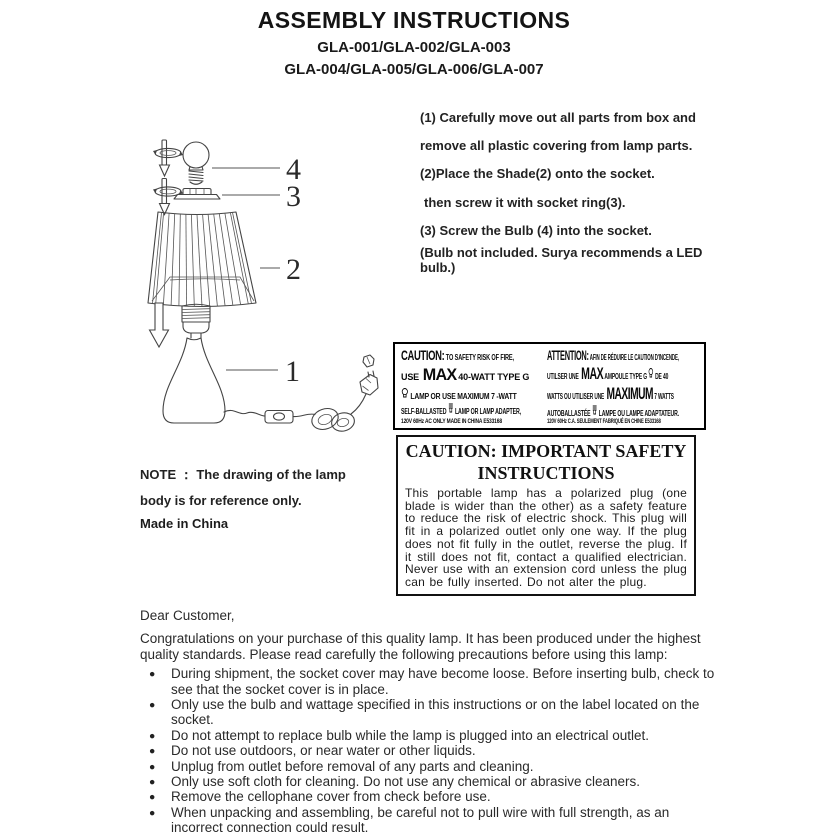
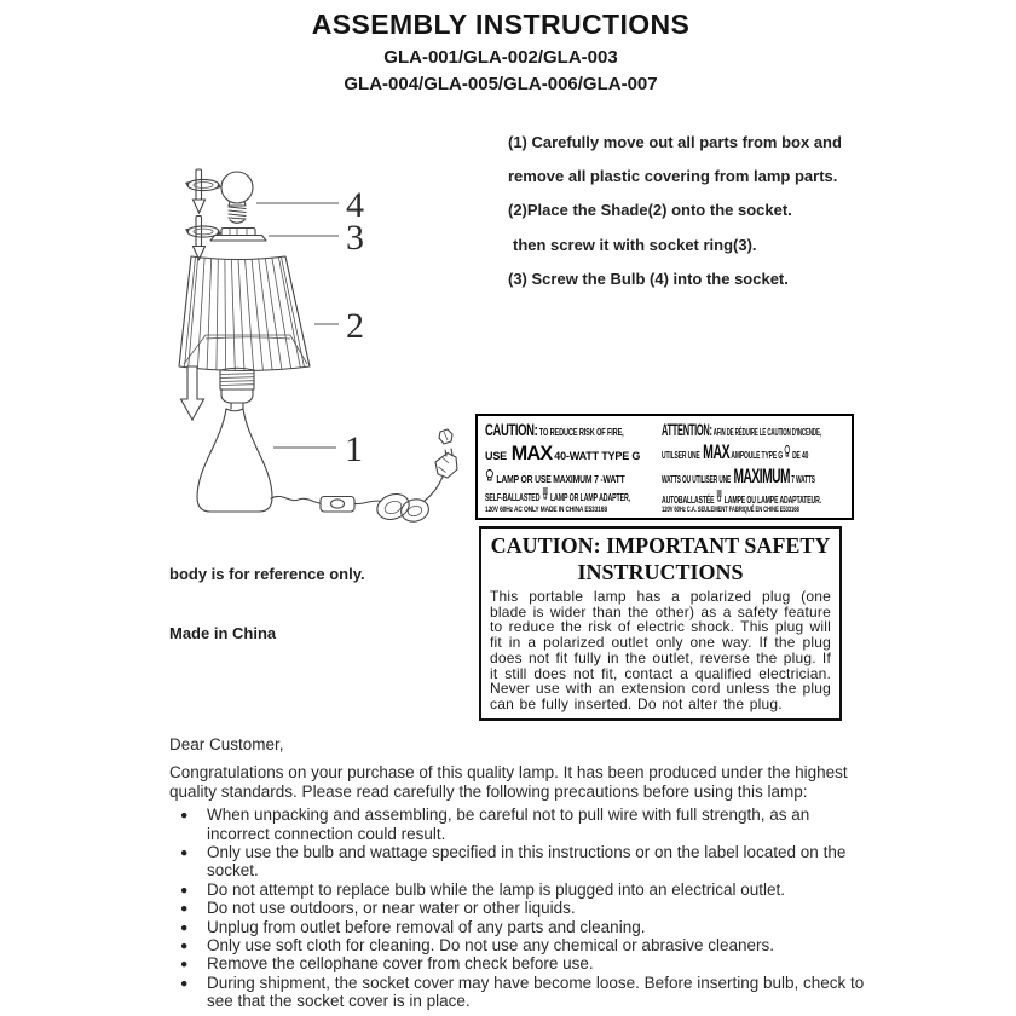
  ASSEMBLY INSTRUCTIONS
  GLA-001/GLA-002/GLA-003
  GLA-004/GLA-005/GLA-006/GLA-007
  4
  3
  2
  1
  (1) Carefully move out all parts from box and
  remove all plastic covering from lamp parts.
  (2)Place the Shade(2) onto the socket.
  then screw it with socket ring(3).
  (3) Screw the Bulb (4) into the socket.
- (Bulb not included. Surya recommends a LED bulb.)
  CAUTION:
- TO SAFETY RISK OF FIRE,
+ TO REDUCE RISK OF FIRE,
  USE
  MAX
  40-WATT TYPE G
  LAMP OR USE MAXIMUM 7 -WATT
  SELF-BALLASTED
  LAMP OR LAMP ADAPTER,
  ATTENTION:
  AFIN DE RÉDUIRE LE CAUTION D'INCENDE,
  UTILSER UNE
  MAX
  AMPOULE TYPE G
  DE 40
  WATTS OU UTILISER UNE
  MAXIMUM
  7 WATTS
  AUTOBALLASTÉE
  LAMPE OU LAMPE ADAPTATEUR.
  CAUTION: IMPORTANT SAFETY
  INSTRUCTIONS
  This portable lamp has a polarized plug (one blade is wider than the other) as a safety feature to reduce the risk of electric shock. This plug will fit in a polarized outlet only one way. If the plug does not fit fully in the outlet, reverse the plug. If it still does not fit, contact a qualified electrician. Never use with an extension cord unless the plug can be fully inserted. Do not alter the plug.
- NOTE ： The drawing of the lamp
  body is for reference only.
  Made in China
  Dear Customer,
  Congratulations on your purchase of this quality lamp. It has been produced under the highest quality standards. Please read carefully the following precautions before using this lamp:
- During shipment, the socket cover may have become loose. Before inserting bulb, check to see that the socket cover is in place.
+ When unpacking and assembling, be careful not to pull wire with full strength, as an incorrect connection could result.
  Only use the bulb and wattage specified in this instructions or on the label located on the socket.
  Do not attempt to replace bulb while the lamp is plugged into an electrical outlet.
  Do not use outdoors, or near water or other liquids.
  Unplug from outlet before removal of any parts and cleaning.
  Only use soft cloth for cleaning. Do not use any chemical or abrasive cleaners.
  Remove the cellophane cover from check before use.
- When unpacking and assembling, be careful not to pull wire with full strength, as an incorrect connection could result.
+ During shipment, the socket cover may have become loose. Before inserting bulb, check to see that the socket cover is in place.
